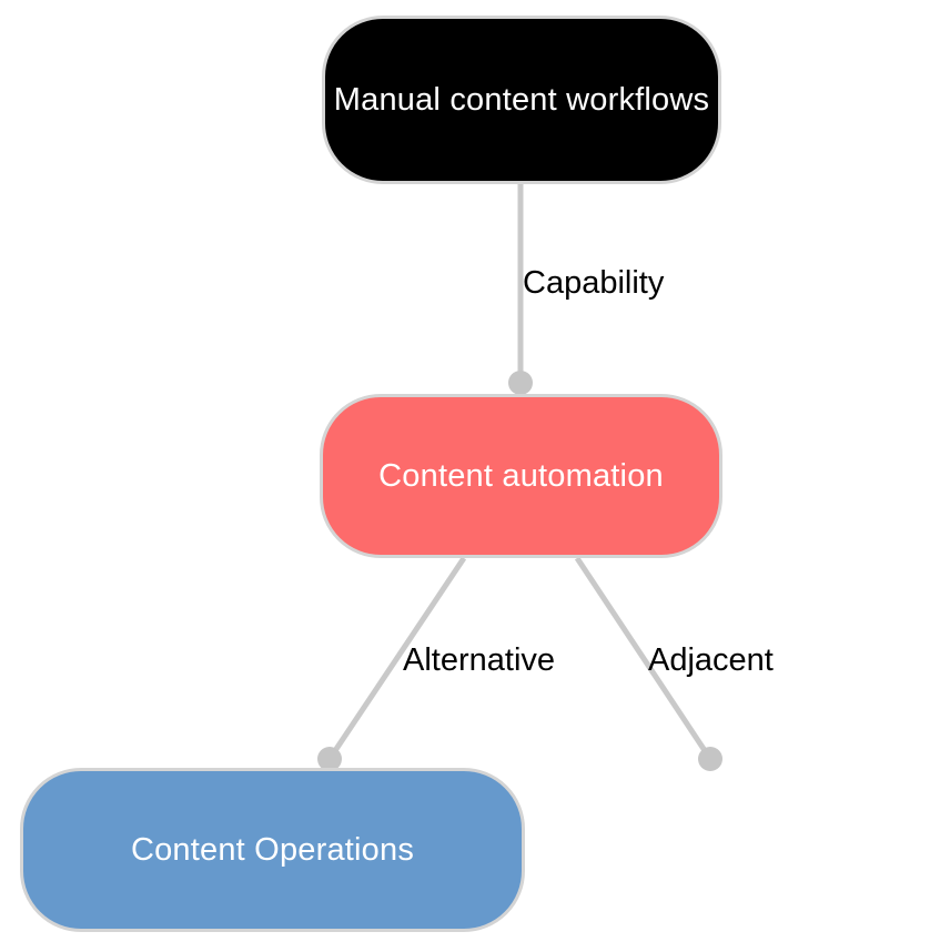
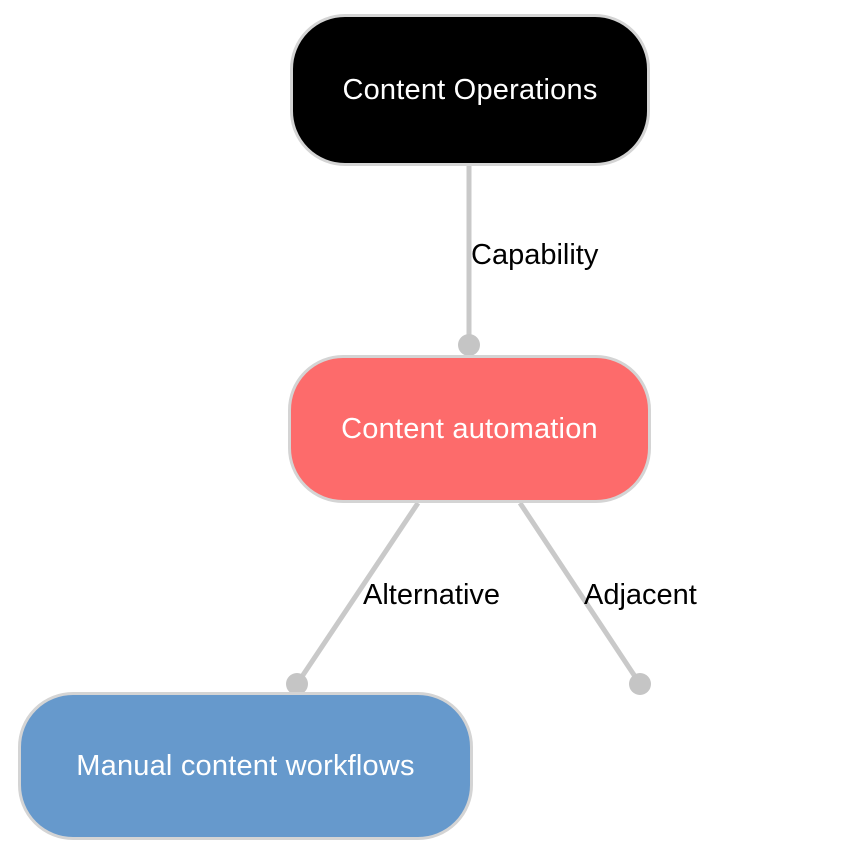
- Manual content workflows
+ Content Operations
  Content automation
- Content Operations
+ Manual content workflows
  Capability
  Alternative
  Adjacent
